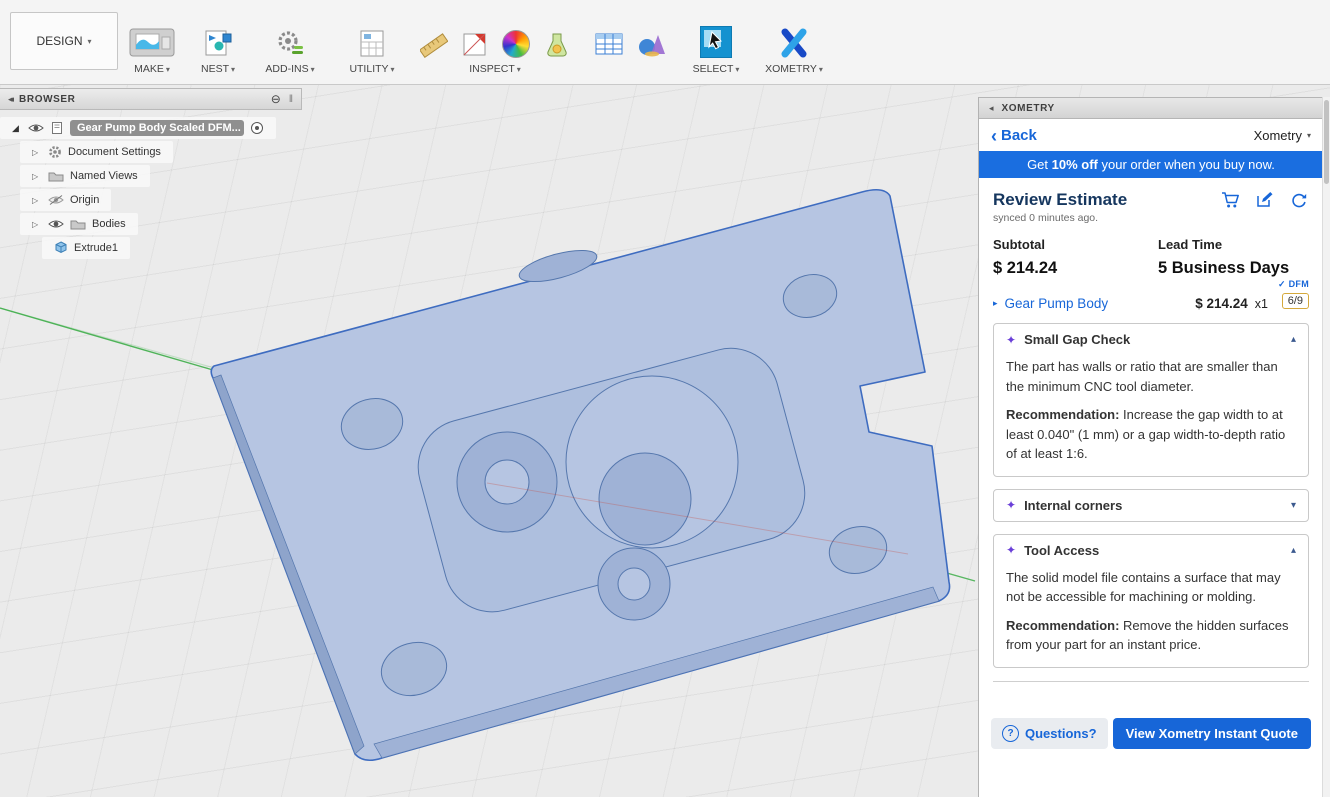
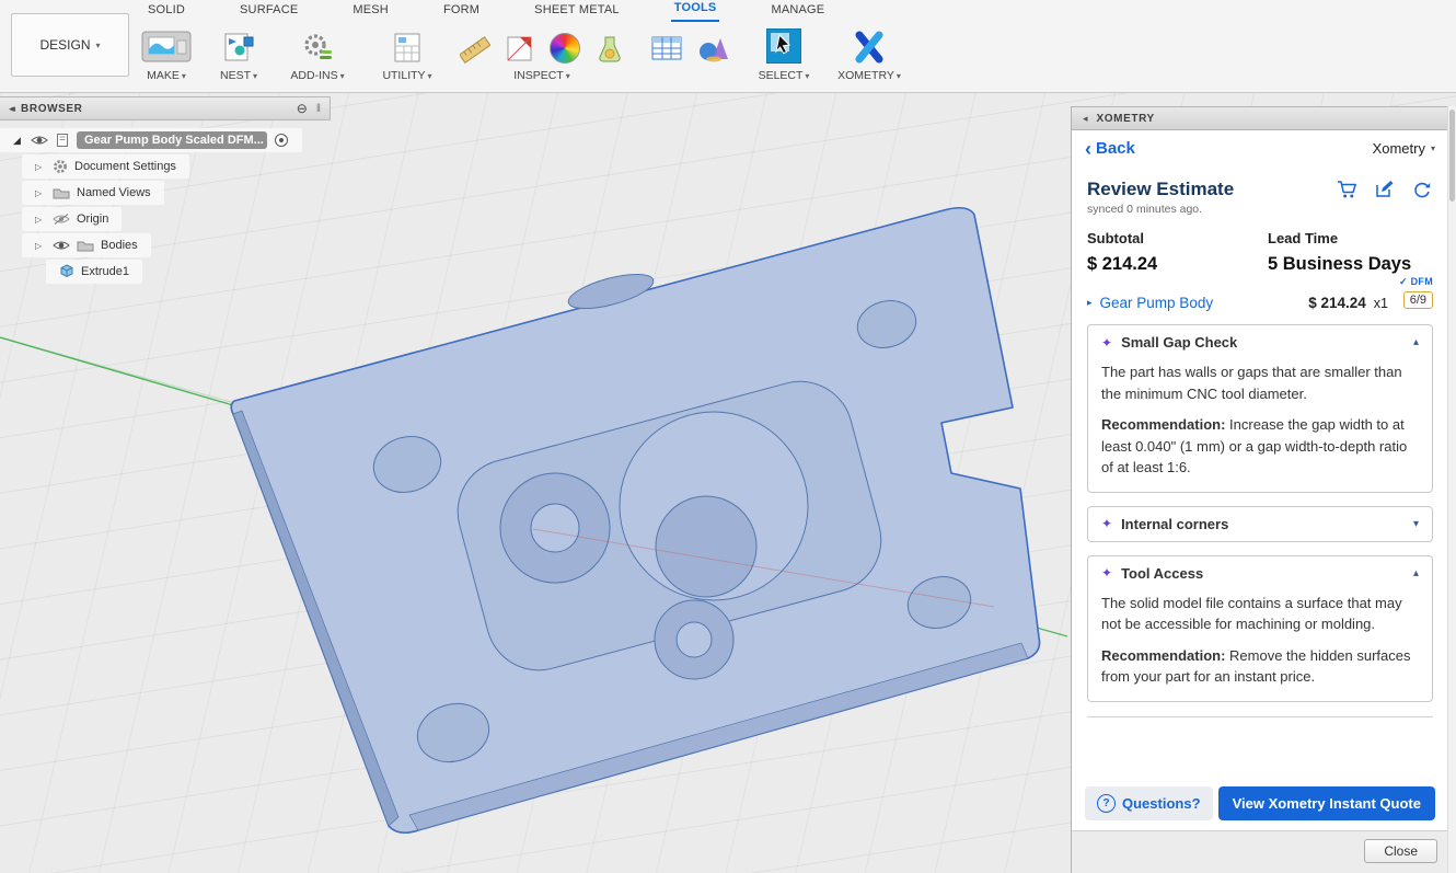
+ SOLID
+ SURFACE
+ MESH
+ FORM
+ SHEET METAL
+ TOOLS
+ MANAGE
  DESIGN
  ▾
  MAKE ▾
  NEST ▾
  ADD-INS ▾
  UTILITY ▾
  INSPECT ▾
  SELECT ▾
  XOMETRY ▾
  ◂◂
  BROWSER
  ⊖
  ‖
  ◢
  Gear Pump Body Scaled DFM...
  ▷
  Document Settings
  ▷
  Named Views
  ▷
  Origin
  ▷
  Bodies
  Extrude1
  ◂
  XOMETRY
  ‹
  Back
  Xometry
  ▾
- Get 10% off your order when you buy now.
  Review Estimate
  synced 0 minutes ago.
  Subtotal
  Lead Time
  $ 214.24
  5 Business Days
  ▸
  Gear Pump Body
  $ 214.24
  x1
  ✓ DFM
  6/9
  ✦
  Small Gap Check
  ▴
- The part has walls or ratio that are smaller than the minimum CNC tool diameter.
+ The part has walls or gaps that are smaller than the minimum CNC tool diameter.
  Recommendation: Increase the gap width to at least 0.040" (1 mm) or a gap width-to-depth ratio of at least 1:6.
  ✦
  Internal corners
  ▾
  ✦
  Tool Access
  ▴
  The solid model file contains a surface that may not be accessible for machining or molding.
  Recommendation: Remove the hidden surfaces from your part for an instant price.
  ?
  Questions?
  View Xometry Instant Quote
+ Close
